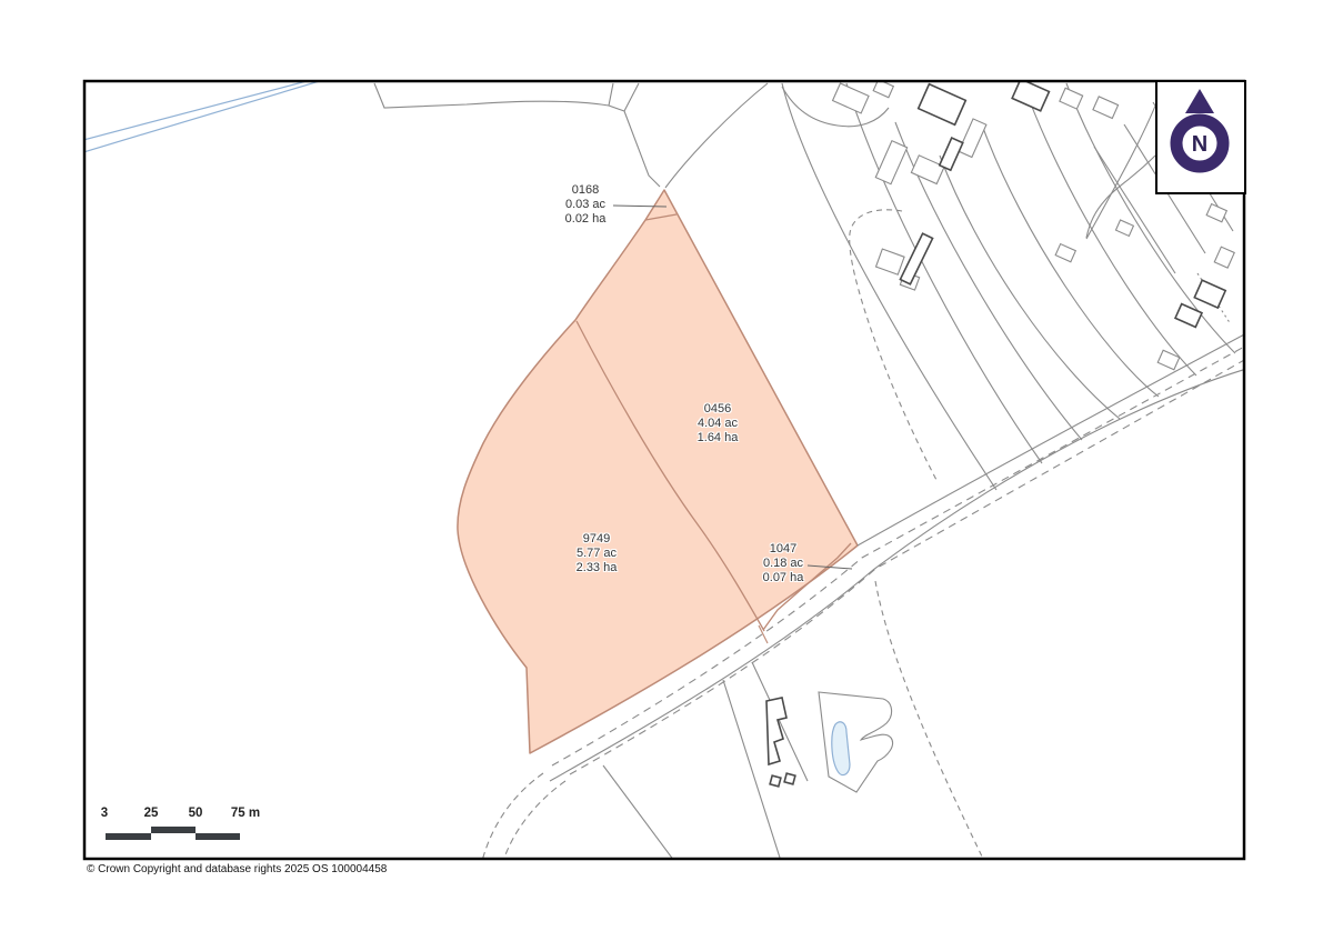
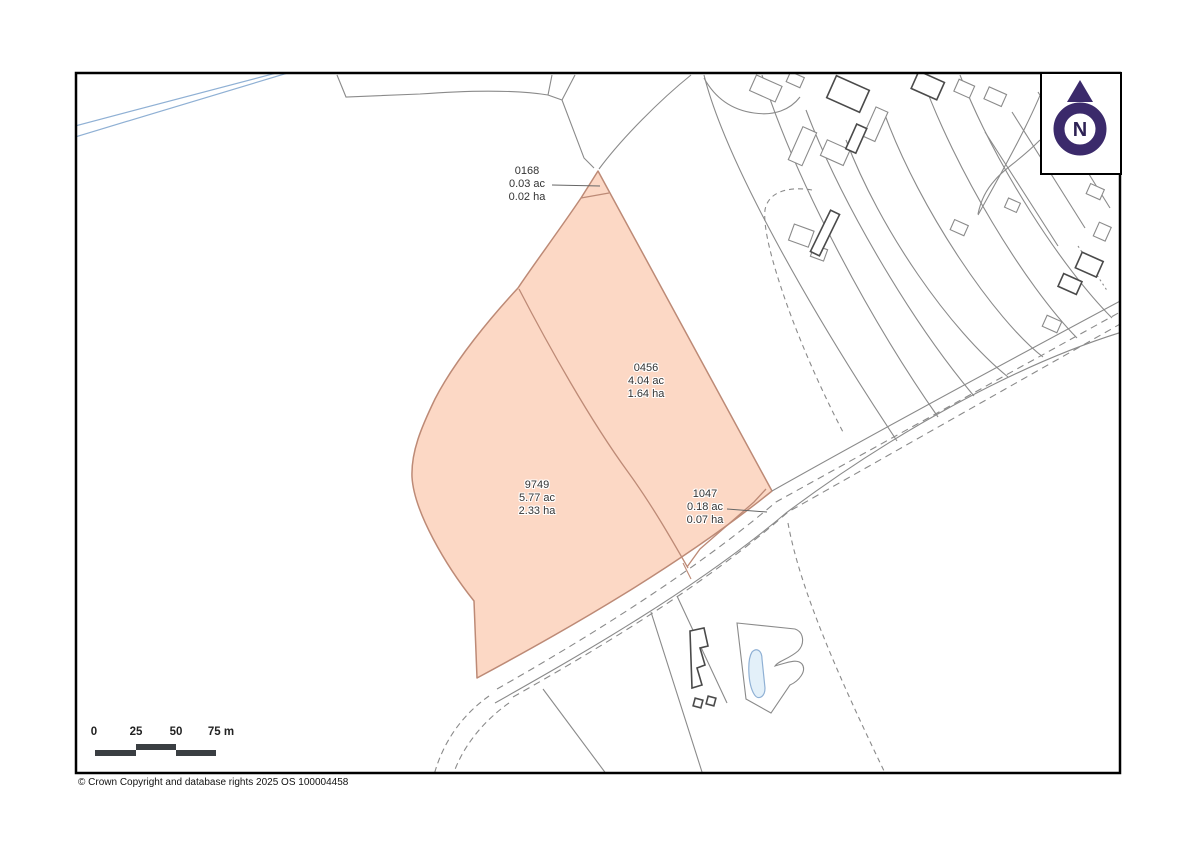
  0168
  0.03 ac
  0.02 ha
  0456
  4.04 ac
  1.64 ha
  9749
  5.77 ac
  2.33 ha
  1047
  0.18 ac
  0.07 ha
  N
- 3
+ 0
  25
  50
  75 m
  © Crown Copyright and database rights 2025 OS 100004458
